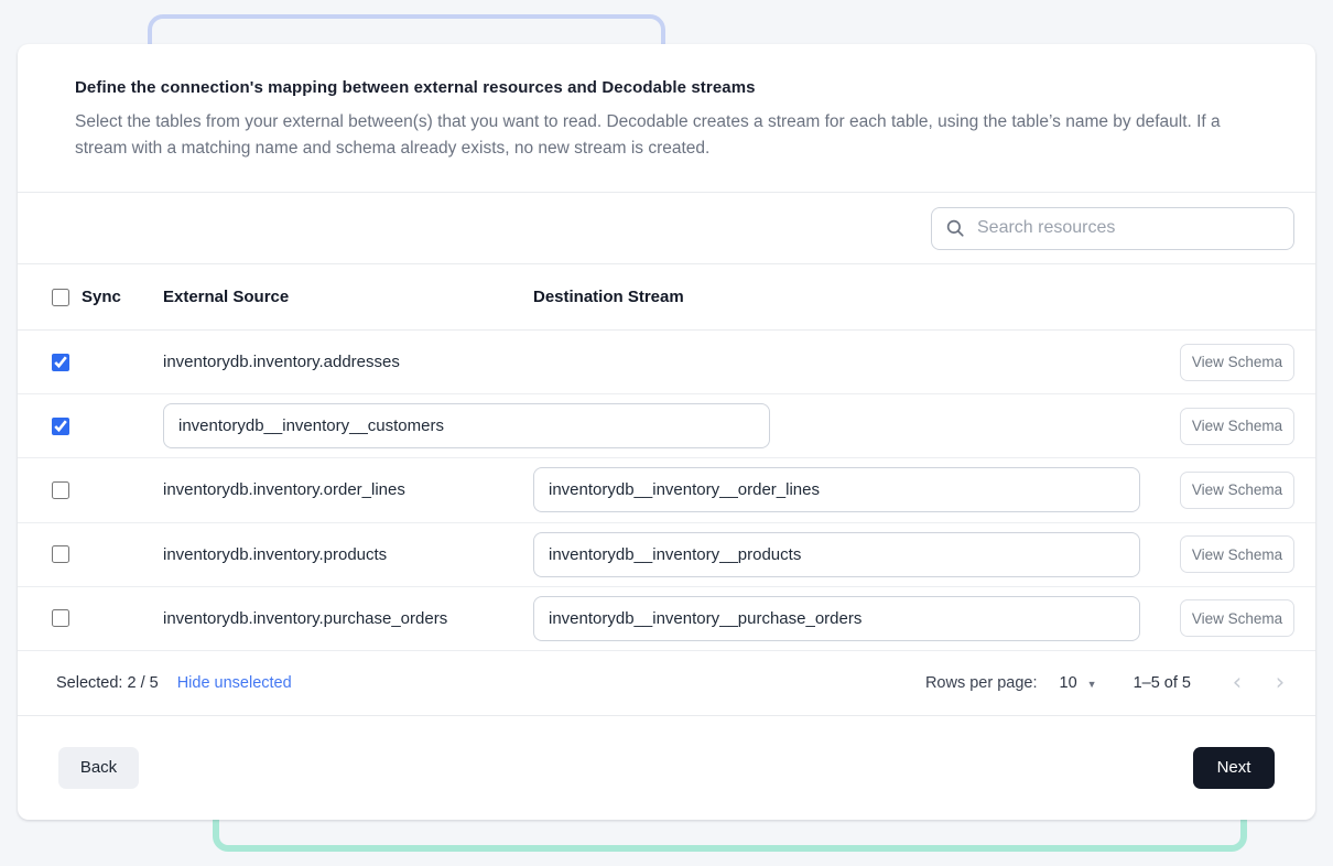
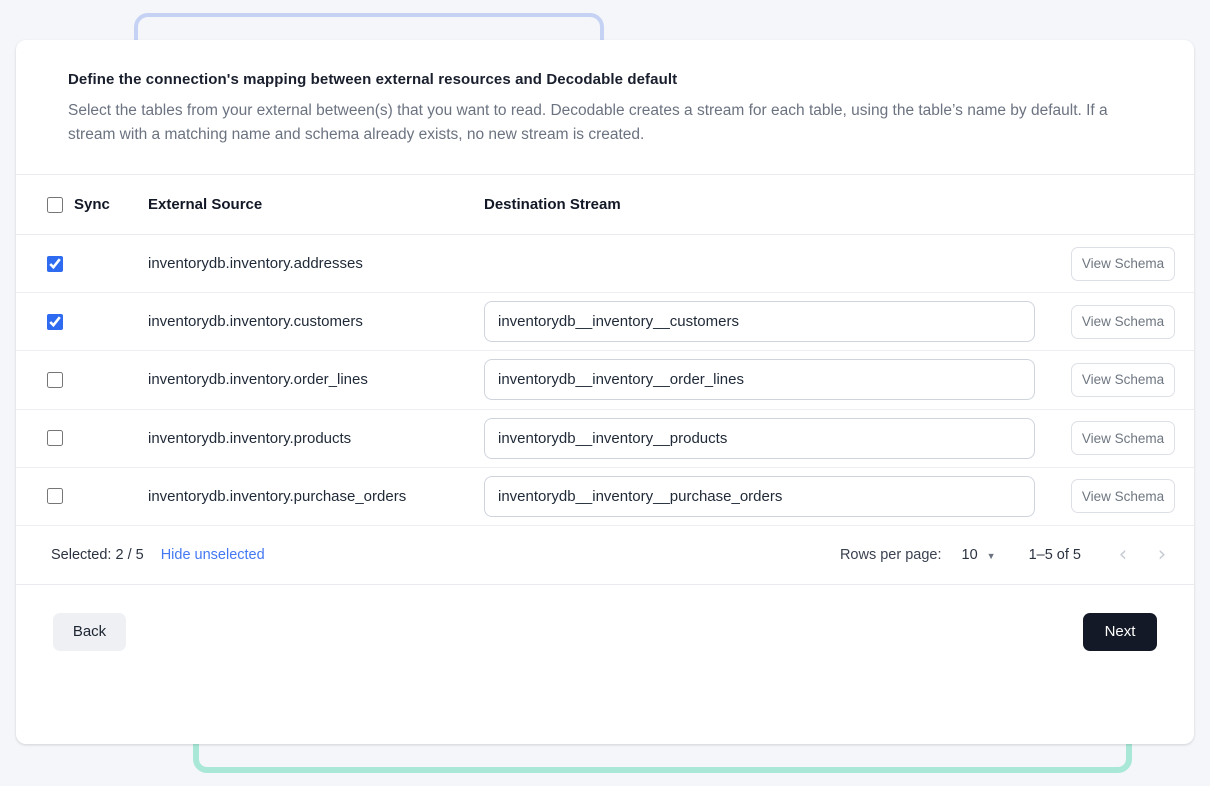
- Define the connection's mapping between external resources and Decodable streams
+ Define the connection's mapping between external resources and Decodable default
  Select the tables from your external between(s) that you want to read. Decodable creates a stream for each table, using the table’s name by default. If a stream with a matching name and schema already exists, no new stream is created.
- Search resources
  Sync
  External Source
  Destination Stream
  inventorydb.inventory.addresses
  View Schema
+ inventorydb.inventory.customers
  inventorydb__inventory__customers
  View Schema
  inventorydb.inventory.order_lines
  inventorydb__inventory__order_lines
  View Schema
  inventorydb.inventory.products
  inventorydb__inventory__products
  View Schema
  inventorydb.inventory.purchase_orders
  inventorydb__inventory__purchase_orders
  View Schema
  Selected: 2 / 5
  Hide unselected
  Rows per page:
  10
  ▼
  1–5 of 5
  ‹
  ›
  Back
  Next
